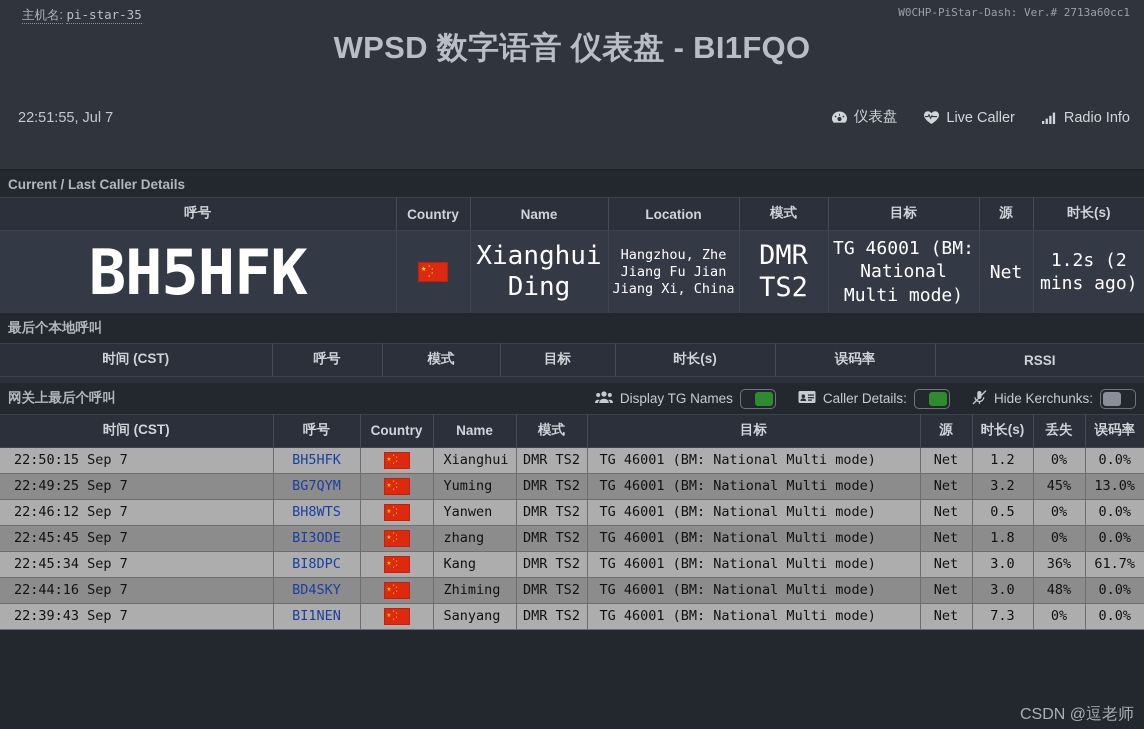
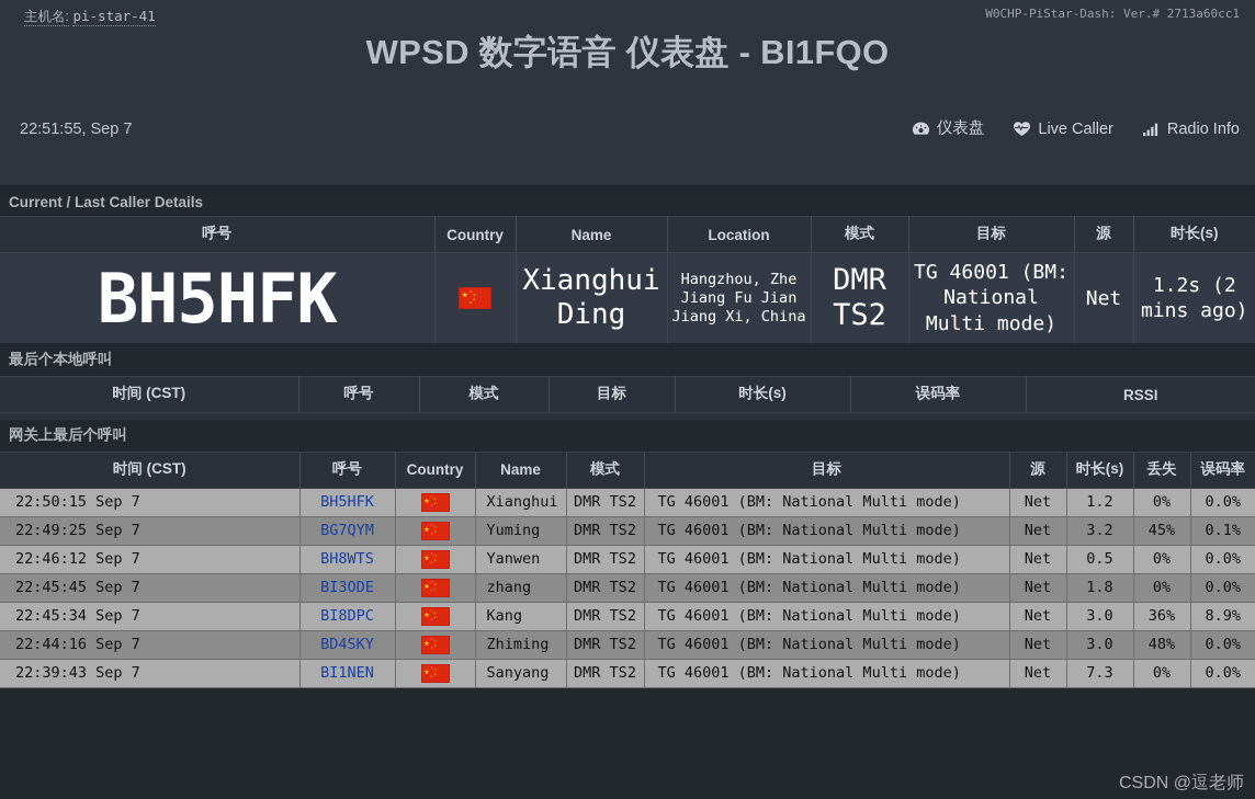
- 主机名: pi-star-35
+ 主机名: pi-star-41
  W0CHP-PiStar-Dash: Ver.# 2713a60cc1
  WPSD 数字语音 仪表盘 - BI1FQO
- 22:51:55, Jul 7
+ 22:51:55, Sep 7
  仪表盘
  Live Caller
  Radio Info
  Current / Last Caller Details
  呼号	Country	Name	Location	模式	目标	源	时长(s)
  BH5HFK	★	Xianghui Ding	Hangzhou, Zhe Jiang Fu Jian Jiang Xi, China	DMR TS2	TG 46001 (BM: National Multi mode)	Net	1.2s (2 mins ago)
  最后个本地呼叫
  时间 (CST)	呼号	模式	目标	时长(s)	误码率	RSSI
  网关上最后个呼叫
- Display TG Names
- Caller Details:
- Hide Kerchunks:
  时间 (CST)	呼号	Country	Name	模式	目标	源	时长(s)	丢失	误码率
  22:50:15 Sep 7	BH5HFK	★	Xianghui	DMR TS2	TG 46001 (BM: National Multi mode)	Net	1.2	0%	0.0%
- 22:49:25 Sep 7	BG7QYM	★	Yuming	DMR TS2	TG 46001 (BM: National Multi mode)	Net	3.2	45%	13.0%
+ 22:49:25 Sep 7	BG7QYM	★	Yuming	DMR TS2	TG 46001 (BM: National Multi mode)	Net	3.2	45%	0.1%
  22:46:12 Sep 7	BH8WTS	★	Yanwen	DMR TS2	TG 46001 (BM: National Multi mode)	Net	0.5	0%	0.0%
  22:45:45 Sep 7	BI3ODE	★	zhang	DMR TS2	TG 46001 (BM: National Multi mode)	Net	1.8	0%	0.0%
- 22:45:34 Sep 7	BI8DPC	★	Kang	DMR TS2	TG 46001 (BM: National Multi mode)	Net	3.0	36%	61.7%
+ 22:45:34 Sep 7	BI8DPC	★	Kang	DMR TS2	TG 46001 (BM: National Multi mode)	Net	3.0	36%	8.9%
  22:44:16 Sep 7	BD4SKY	★	Zhiming	DMR TS2	TG 46001 (BM: National Multi mode)	Net	3.0	48%	0.0%
  22:39:43 Sep 7	BI1NEN	★	Sanyang	DMR TS2	TG 46001 (BM: National Multi mode)	Net	7.3	0%	0.0%
  CSDN @逗老师
